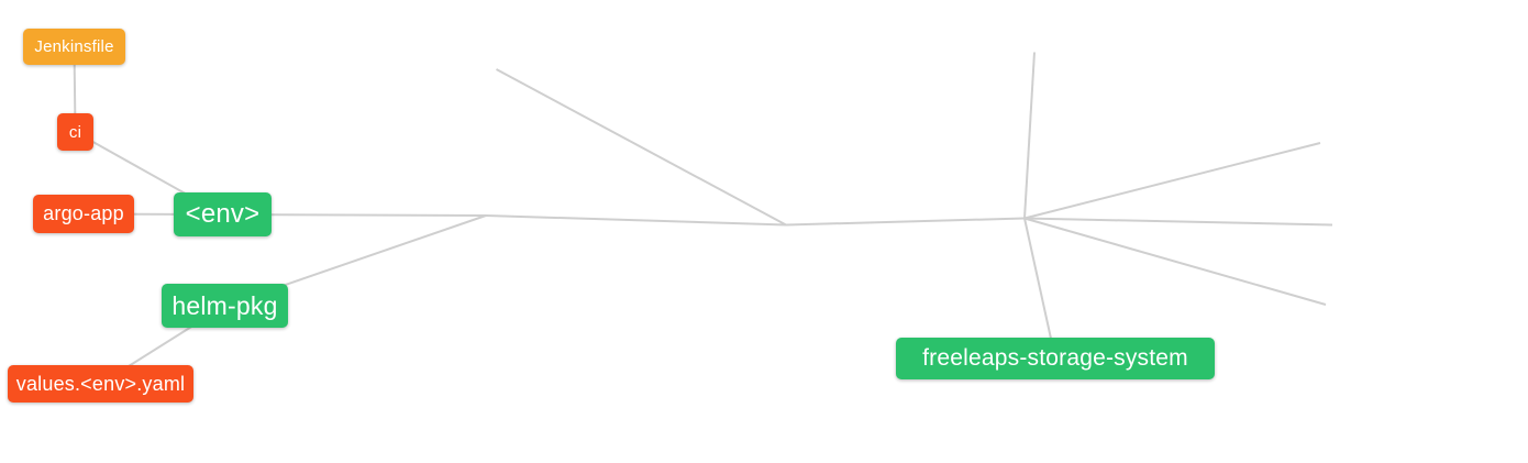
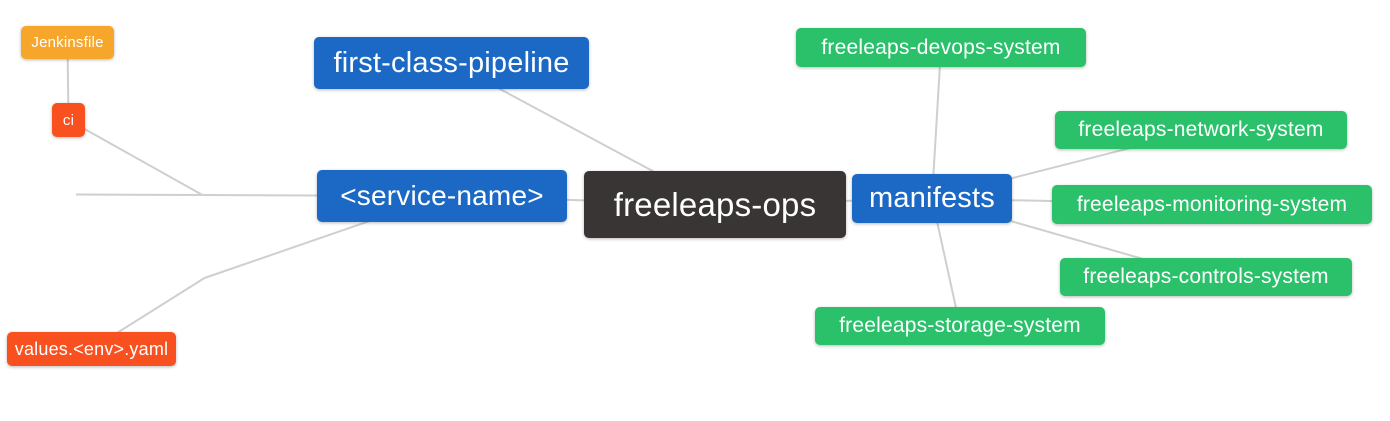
  Jenkinsfile
  ci
- argo-app
- <env>
- helm-pkg
  values.<env>.yaml
+ first-class-pipeline
+ <service-name>
+ freeleaps-ops
+ manifests
+ freeleaps-devops-system
+ freeleaps-network-system
+ freeleaps-monitoring-system
+ freeleaps-controls-system
  freeleaps-storage-system
